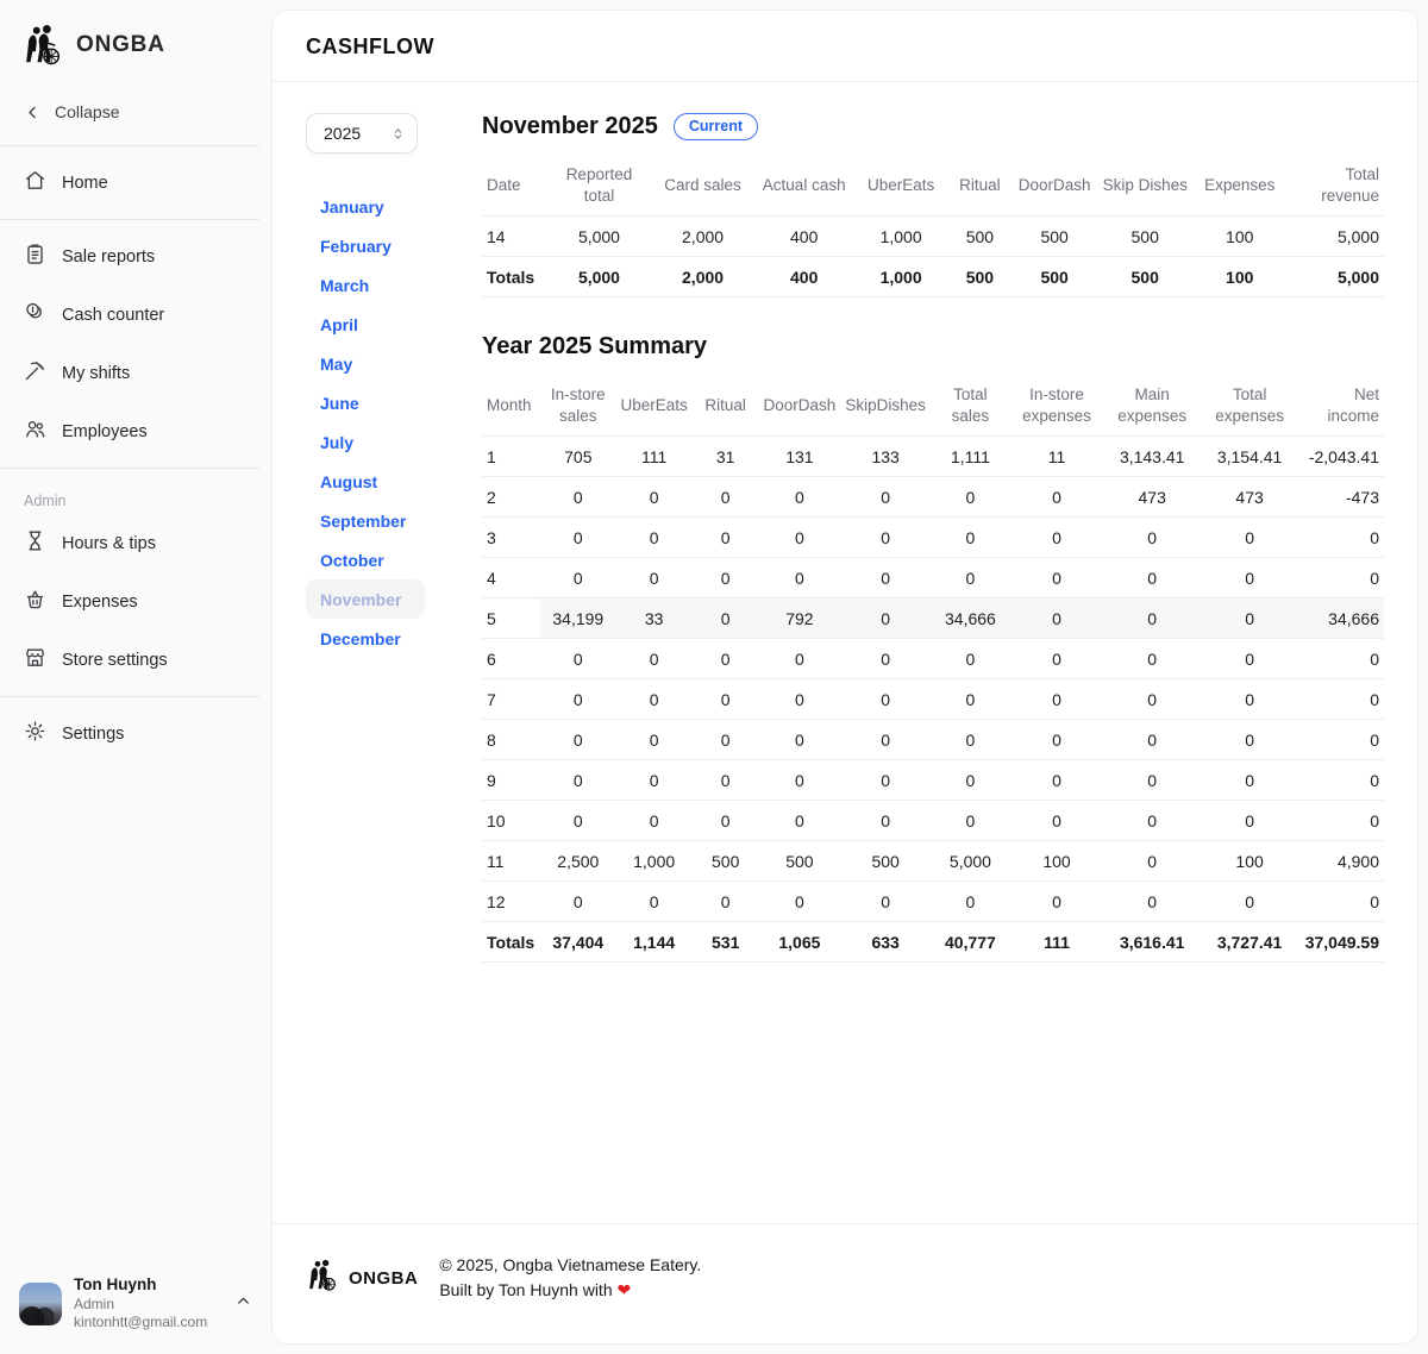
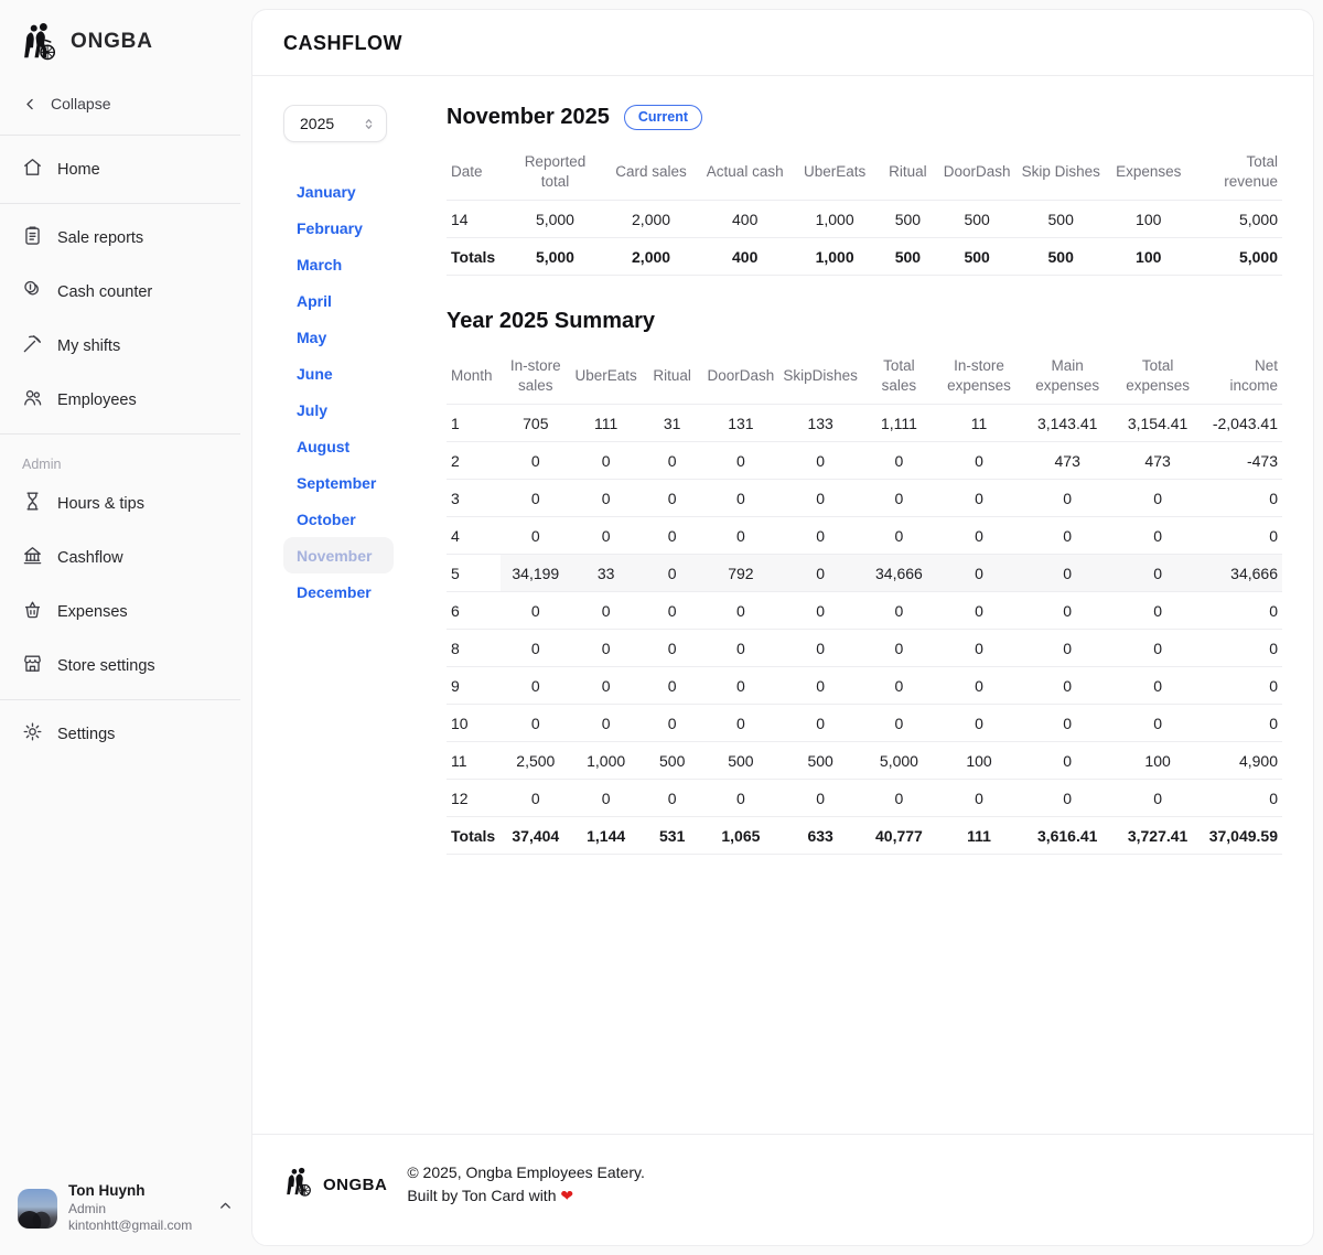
  ONGBA
  Collapse
  Home
  Sale reports
  Cash counter
  My shifts
  Employees
  Admin
  Hours & tips
+ Cashflow
  Expenses
  Store settings
  Settings
  Ton Huynh
  Admin
  kintonhtt@gmail.com
  CASHFLOW
  2025
  January
  February
  March
  April
  May
  June
  July
  August
  September
  October
  November
  December
  November 2025
  Current
  Date	Reported total	Card sales	Actual cash	UberEats	Ritual	DoorDash	Skip Dishes	Expenses	Total revenue
  14	5,000	2,000	400	1,000	500	500	500	100	5,000
  Totals	5,000	2,000	400	1,000	500	500	500	100	5,000
  Year 2025 Summary
  Month	In-store sales	UberEats	Ritual	DoorDash	SkipDishes	Total sales	In-store expenses	Main expenses	Total expenses	Net income
  1	705	111	31	131	133	1,111	11	3,143.41	3,154.41	-2,043.41
  2	0	0	0	0	0	0	0	473	473	-473
  3	0	0	0	0	0	0	0	0	0	0
  4	0	0	0	0	0	0	0	0	0	0
  5	34,199	33	0	792	0	34,666	0	0	0	34,666
  6	0	0	0	0	0	0	0	0	0	0
- 7	0	0	0	0	0	0	0	0	0	0
  8	0	0	0	0	0	0	0	0	0	0
  9	0	0	0	0	0	0	0	0	0	0
  10	0	0	0	0	0	0	0	0	0	0
  11	2,500	1,000	500	500	500	5,000	100	0	100	4,900
  12	0	0	0	0	0	0	0	0	0	0
  Totals	37,404	1,144	531	1,065	633	40,777	111	3,616.41	3,727.41	37,049.59
  ONGBA
- © 2025, Ongba Vietnamese Eatery.
+ © 2025, Ongba Employees Eatery.
- Built by Ton Huynh with ❤
+ Built by Ton Card with ❤
